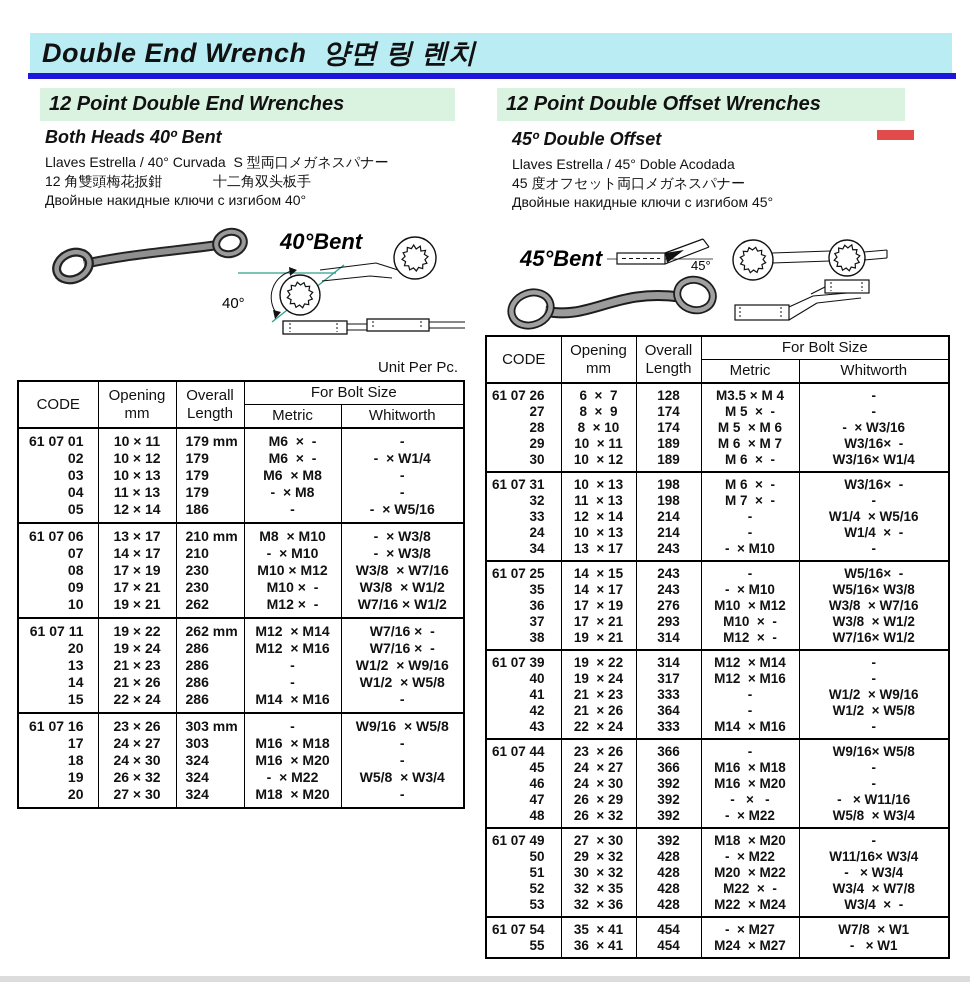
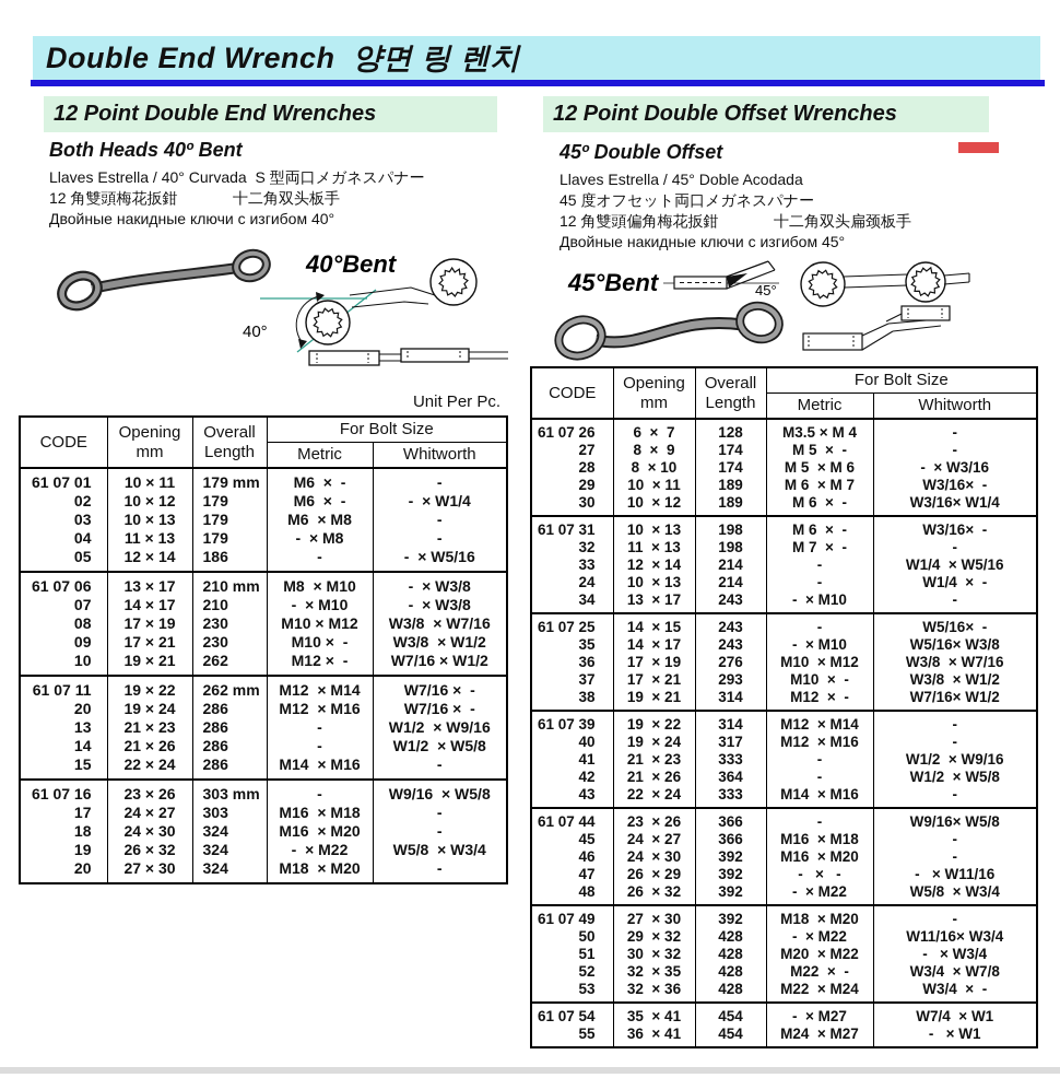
  Double End Wrench 양면 링 렌치
  12 Point Double End Wrenches
  12 Point Double Offset Wrenches
  Both Heads 40º Bent
  Llaves Estrella / 40° Curvada S 型両口メガネスパナー
  12 角雙頭梅花扳鉗 十二角双头板手
  Двойные накидные ключи с изгибом 40°
  45º Double Offset
  Llaves Estrella / 45° Doble Acodada
  45 度オフセット両口メガネスパナー
+ 12 角雙頭偏角梅花扳鉗 十二角双头扁颈板手
  Двойные накидные ключи с изгибом 45°
  40°Bent
  40°
  45°Bent
  45°
  Unit Per Pc.
  CODE	Openingmm	OverallLength	For Bolt Size
  Metric	Whitworth
  61 07 01	10 × 11	179 mm	M6 × -	-
  02	10 × 12	179	M6 × -	- × W1/4
  03	10 × 13	179	M6 × M8	-
  04	11 × 13	179	- × M8	-
  05	12 × 14	186	-	- × W5/16
  61 07 06	13 × 17	210 mm	M8 × M10	- × W3/8
  07	14 × 17	210	- × M10	- × W3/8
  08	17 × 19	230	M10 × M12	W3/8 × W7/16
  09	17 × 21	230	M10 × -	W3/8 × W1/2
  10	19 × 21	262	M12 × -	W7/16 × W1/2
  61 07 11	19 × 22	262 mm	M12 × M14	W7/16 × -
  20	19 × 24	286	M12 × M16	W7/16 × -
  13	21 × 23	286	-	W1/2 × W9/16
  14	21 × 26	286	-	W1/2 × W5/8
  15	22 × 24	286	M14 × M16	-
  61 07 16	23 × 26	303 mm	-	W9/16 × W5/8
  17	24 × 27	303	M16 × M18	-
  18	24 × 30	324	M16 × M20	-
  19	26 × 32	324	- × M22	W5/8 × W3/4
  20	27 × 30	324	M18 × M20	-
  CODE	Openingmm	OverallLength	For Bolt Size
  Metric	Whitworth
  61 07 26	6 × 7	128	M3.5 × M 4	-
  27	8 × 9	174	M 5 × -	-
  28	8 × 10	174	M 5 × M 6	- × W3/16
  29	10 × 11	189	M 6 × M 7	W3/16× -
  30	10 × 12	189	M 6 × -	W3/16× W1/4
  61 07 31	10 × 13	198	M 6 × -	W3/16× -
  32	11 × 13	198	M 7 × -	-
  33	12 × 14	214	-	W1/4 × W5/16
  24	10 × 13	214	-	W1/4 × -
  34	13 × 17	243	- × M10	-
  61 07 25	14 × 15	243	-	W5/16× -
  35	14 × 17	243	- × M10	W5/16× W3/8
  36	17 × 19	276	M10 × M12	W3/8 × W7/16
  37	17 × 21	293	M10 × -	W3/8 × W1/2
  38	19 × 21	314	M12 × -	W7/16× W1/2
  61 07 39	19 × 22	314	M12 × M14	-
  40	19 × 24	317	M12 × M16	-
  41	21 × 23	333	-	W1/2 × W9/16
  42	21 × 26	364	-	W1/2 × W5/8
  43	22 × 24	333	M14 × M16	-
  61 07 44	23 × 26	366	-	W9/16× W5/8
  45	24 × 27	366	M16 × M18	-
  46	24 × 30	392	M16 × M20	-
  47	26 × 29	392	- × -	- × W11/16
  48	26 × 32	392	- × M22	W5/8 × W3/4
  61 07 49	27 × 30	392	M18 × M20	-
  50	29 × 32	428	- × M22	W11/16× W3/4
  51	30 × 32	428	M20 × M22	- × W3/4
  52	32 × 35	428	M22 × -	W3/4 × W7/8
  53	32 × 36	428	M22 × M24	W3/4 × -
- 61 07 54	35 × 41	454	- × M27	W7/8 × W1
+ 61 07 54	35 × 41	454	- × M27	W7/4 × W1
  55	36 × 41	454	M24 × M27	- × W1
